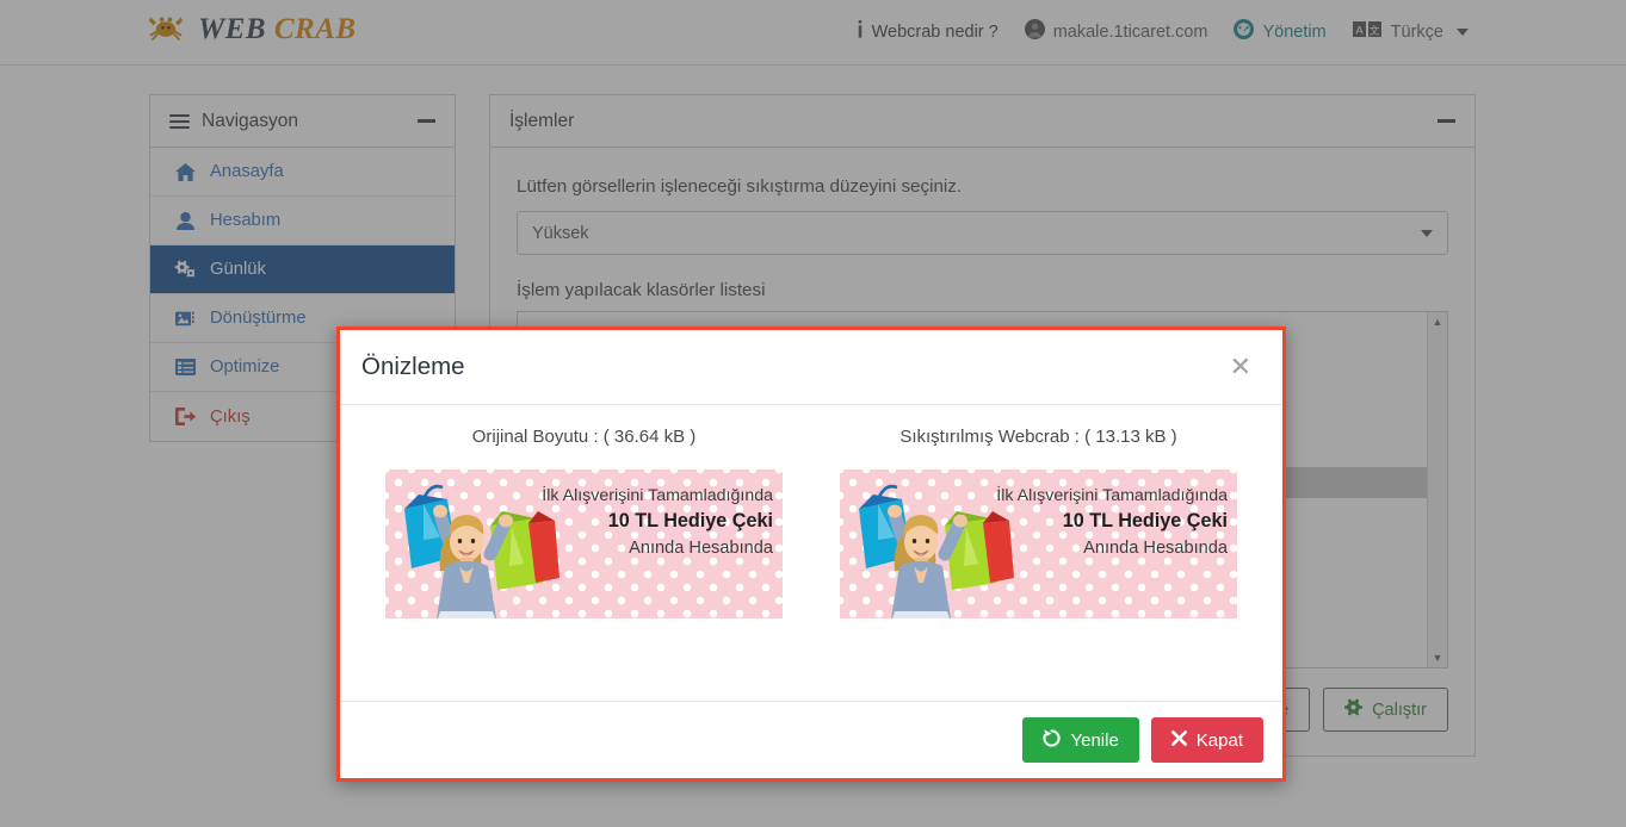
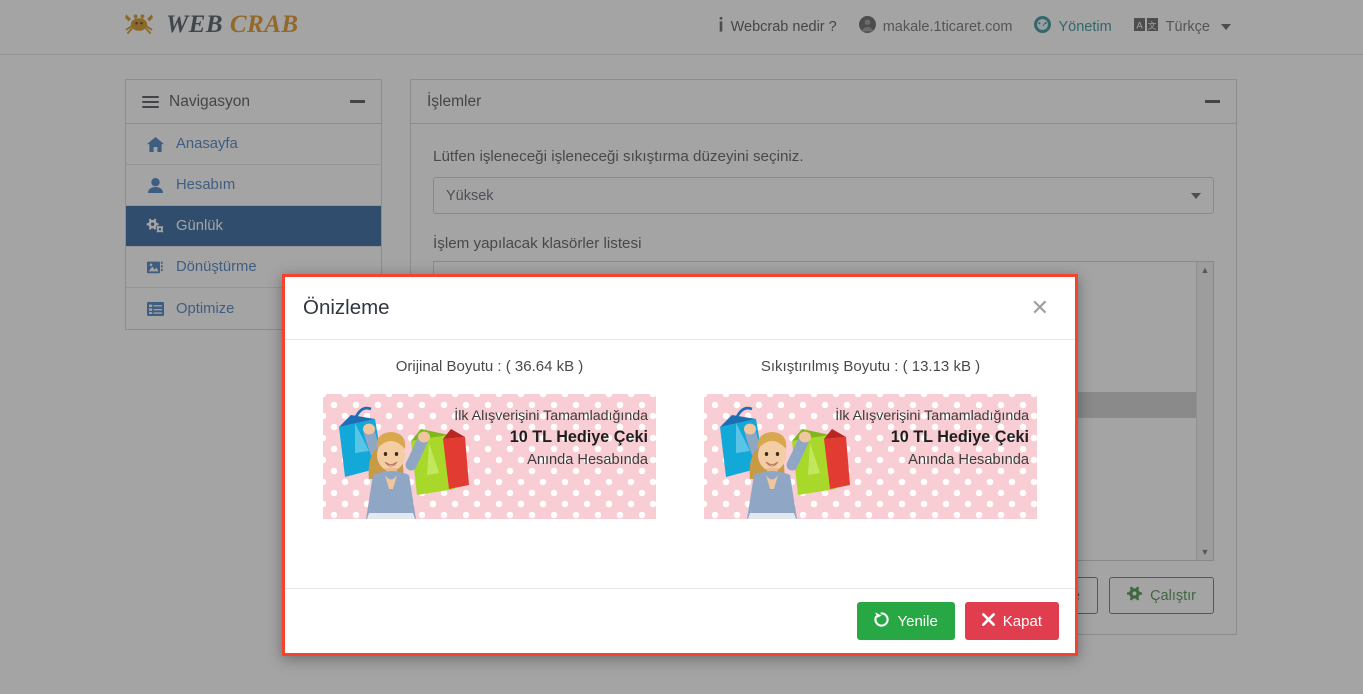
  WEB CRAB
  Webcrab nedir ?
  makale.1ticaret.com
  Yönetim
  A
  文
  Türkçe
  Navigasyon
  Anasayfa
  Hesabım
  Günlük
  Dönüştürme
  Optimize
- Çıkış
  İşlemler
- Lütfen görsellerin işleneceği sıkıştırma düzeyini seçiniz.
+ Lütfen işleneceği işleneceği sıkıştırma düzeyini seçiniz.
  Yüksek
  İşlem yapılacak klasörler listesi
  ▲
  ▼
  Çalıştır
  Önizleme
  ✕
  Orijinal Boyutu : ( 36.64 kB )
  İlk Alışverişini Tamamladığında
  10 TL Hediye Çeki
  Anında Hesabında
- Sıkıştırılmış Webcrab : ( 13.13 kB )
+ Sıkıştırılmış Boyutu : ( 13.13 kB )
  İlk Alışverişini Tamamladığında
  10 TL Hediye Çeki
  Anında Hesabında
  Yenile
  Kapat
